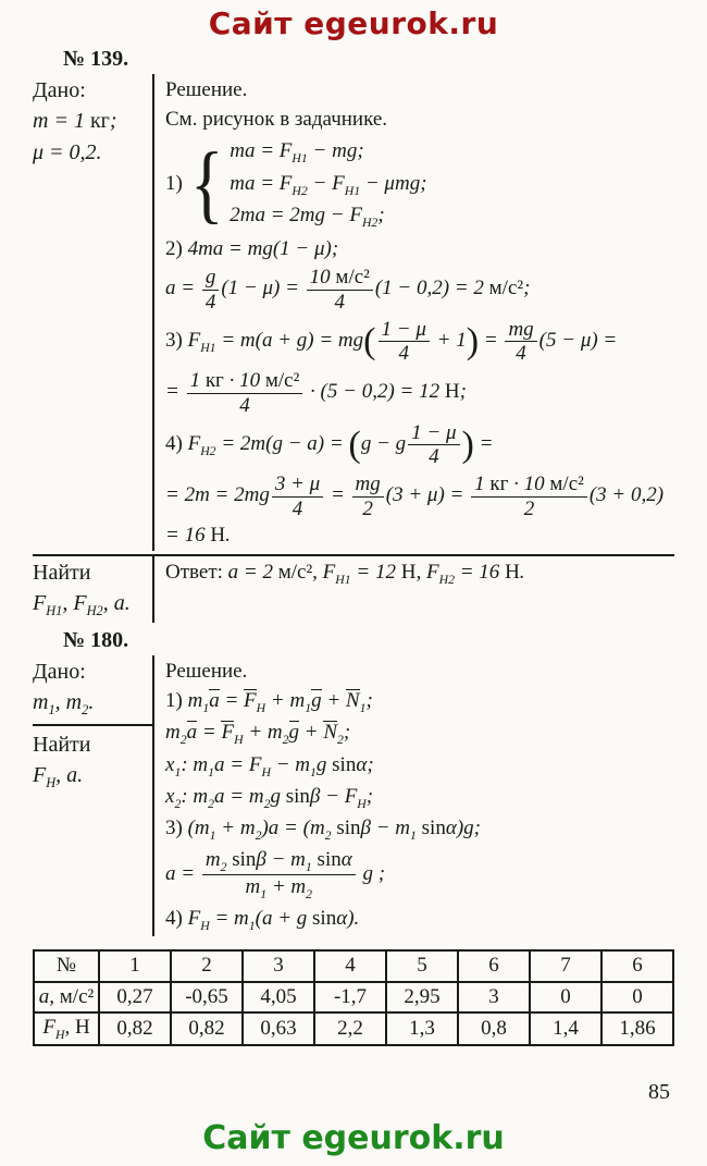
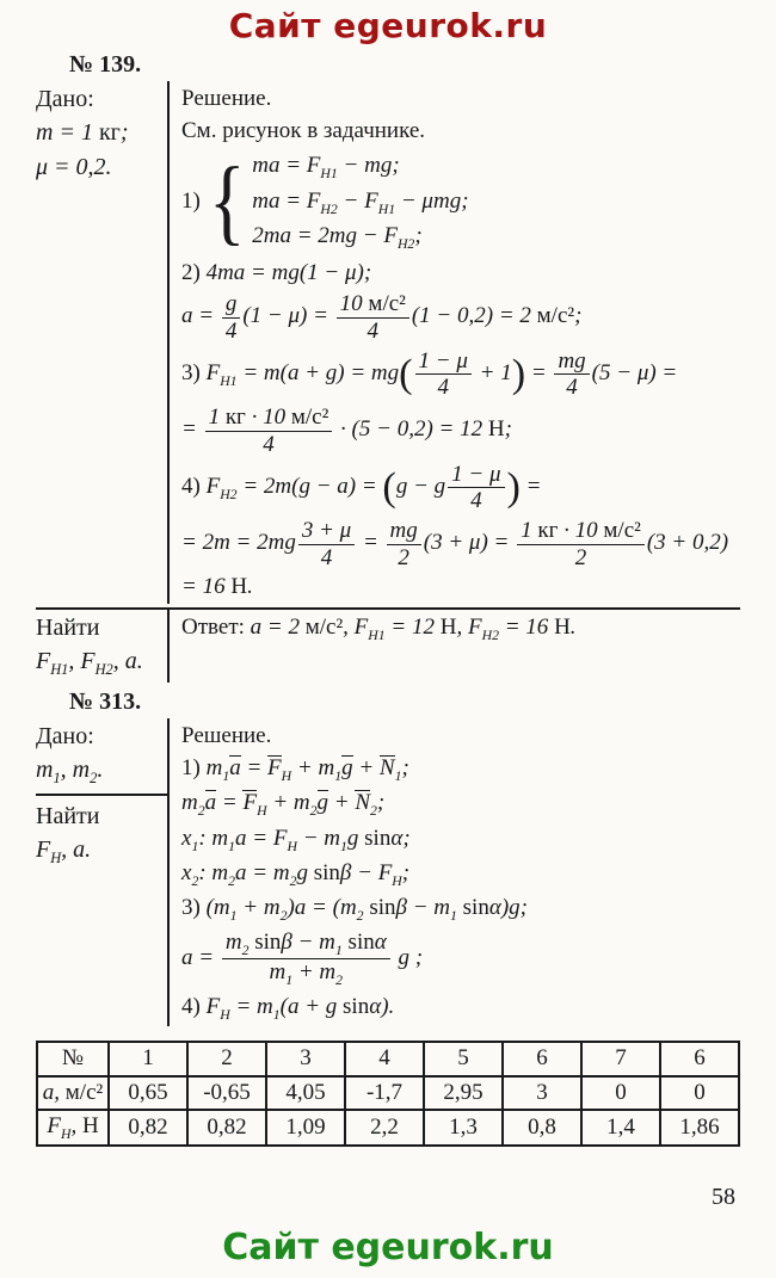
  Сайт egeurok.ru
  № 139.
  Дано:
  m = 1 кг;
  μ = 0,2.
  Решение.
  См. рисунок в задачнике.
  1)
  {
  ma = FН1 − mg;
  ma = FН2 − FН1 − μmg;
  2ma = 2mg − FН2;
  2) 4ma = mg(1 − μ);
  a =
  g
  4
  (1 − μ) =
  10 м/с²
  4
  (1 − 0,2) = 2 м/с²;
  3) FН1 = m(a + g) = mg(
  1 − μ
  4
  + 1) =
  mg
  4
  (5 − μ) =
  =
  1 кг · 10 м/с²
  4
  · (5 − 0,2) = 12 Н;
  4) FН2 = 2m(g − a) = (g − g
  1 − μ
  4
  ) =
  = 2m = 2mg
  3 + μ
  4
  =
  mg
  2
  (3 + μ) =
  1 кг · 10 м/с²
  2
  (3 + 0,2) = 16 Н.
  Найти
  FН1, FН2, a.
  Ответ: a = 2 м/с², FН1 = 12 Н, FН2 = 16 Н.
- № 180.
+ № 313.
  Дано:
  m1, m2.
  Найти
  FН, a.
  Решение.
  1) m1a = FН + m1g + N1;
  m2a = FН + m2g + N2;
  x1: m1a = FН − m1g sinα;
  x2: m2a = m2g sinβ − FН;
  3) (m1 + m2)a = (m2 sinβ − m1 sinα)g;
  a =
  m2 sinβ − m1 sinα
  m1 + m2
  g ;
  4) FН = m1(a + g sinα).
  №	1	2	3	4	5	6	7	6
- a, м/с²	0,27	-0,65	4,05	-1,7	2,95	3	0	0
+ a, м/с²	0,65	-0,65	4,05	-1,7	2,95	3	0	0
- FН, Н	0,82	0,82	0,63	2,2	1,3	0,8	1,4	1,86
+ FН, Н	0,82	0,82	1,09	2,2	1,3	0,8	1,4	1,86
- 85
+ 58
  Сайт egeurok.ru
